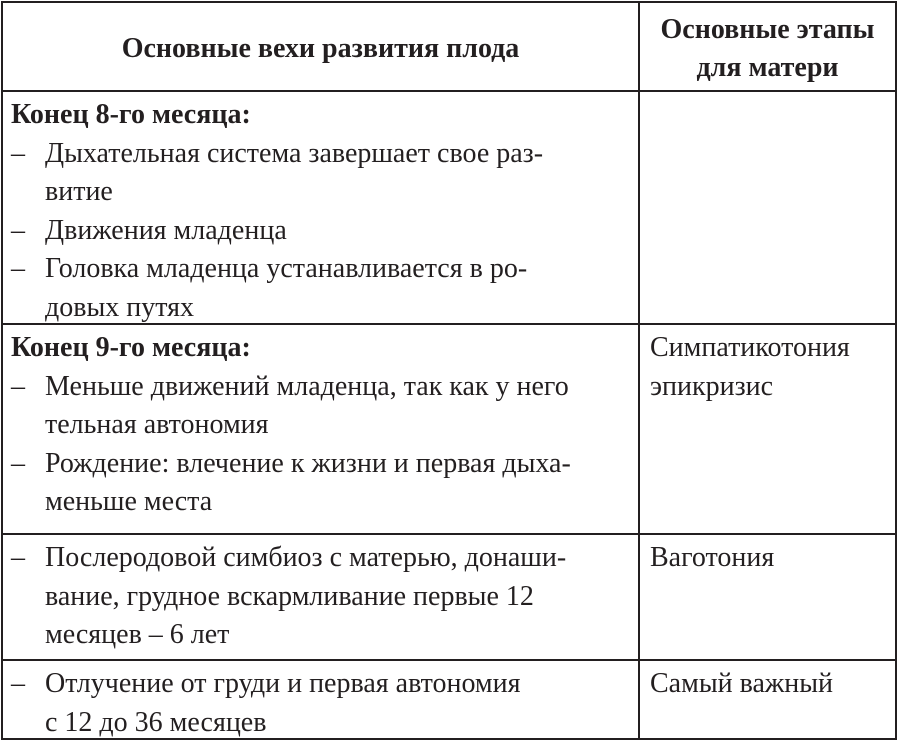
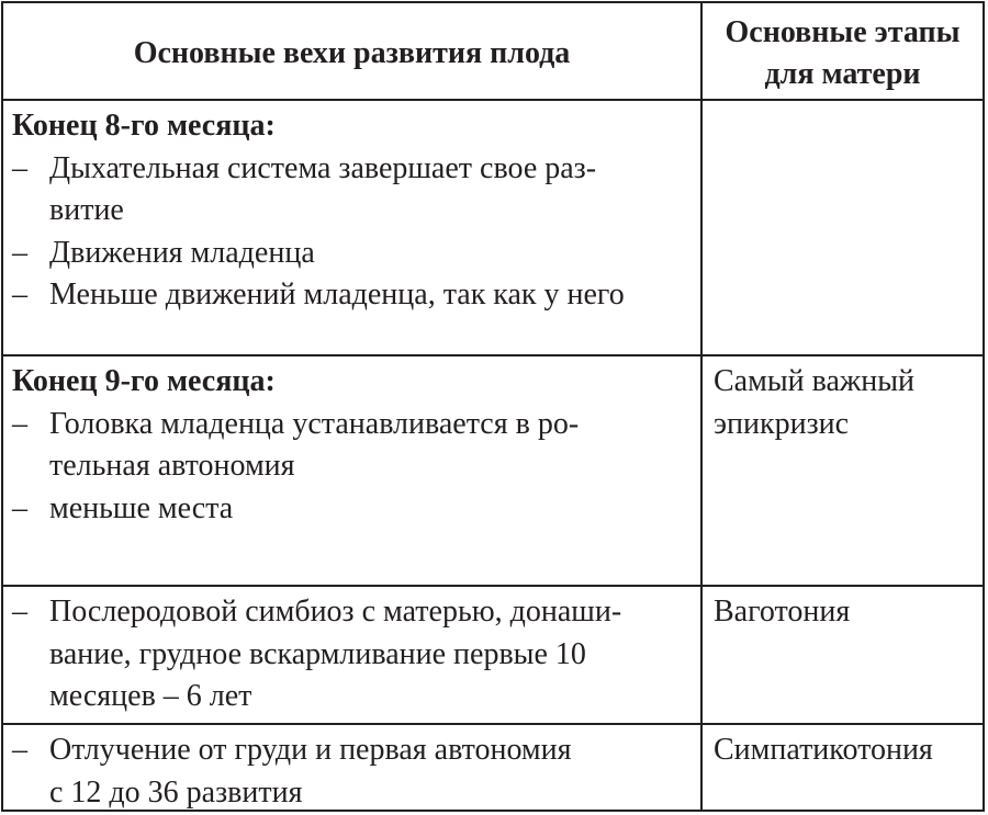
  Основные вехи развития плода
  Основные этапы
  для матери
  Конец 8-го месяца:
  –
  Дыхательная система завершает свое раз-
  витие
  –
  Движения младенца
  –
- Головка младенца устанавливается в ро-
+ Меньше движений младенца, так как у него
- довых путях
  Конец 9-го месяца:
  –
- Меньше движений младенца, так как у него
+ Головка младенца устанавливается в ро-
  тельная автономия
  –
- Рождение: влечение к жизни и первая дыха-
  меньше места
- Симпатикотония
+ Самый важный
  эпикризис
  –
  Послеродовой симбиоз с матерью, донаши-
- вание, грудное вскармливание первые 12
+ вание, грудное вскармливание первые 10
  месяцев – 6 лет
  Ваготония
  –
  Отлучение от груди и первая автономия
- с 12 до 36 месяцев
+ с 12 до 36 развития
- Самый важный
+ Симпатикотония
